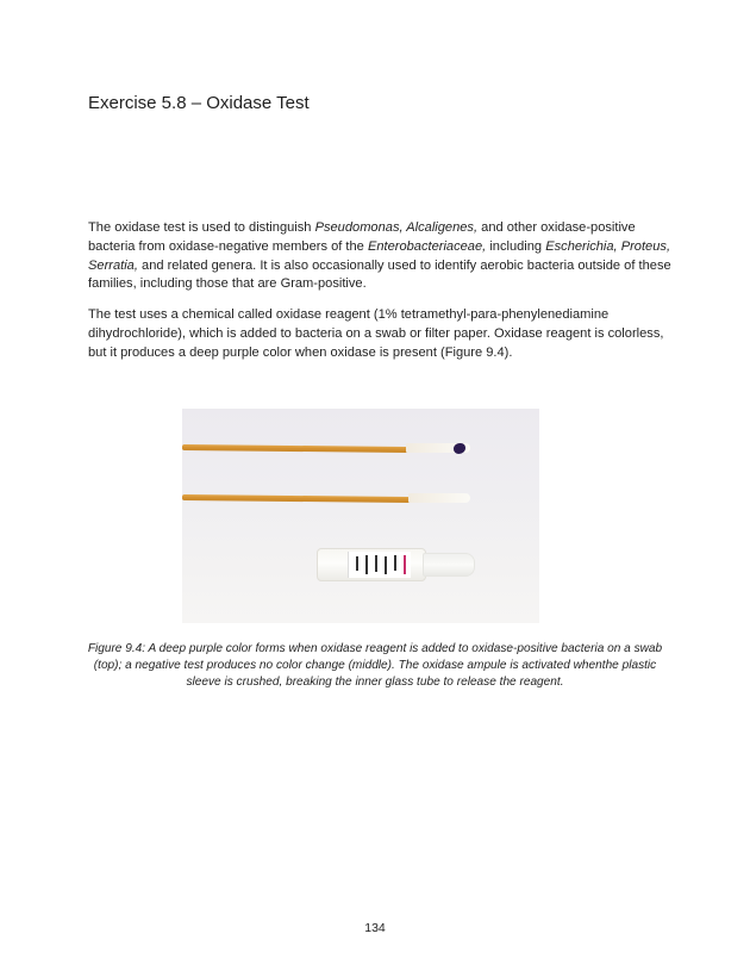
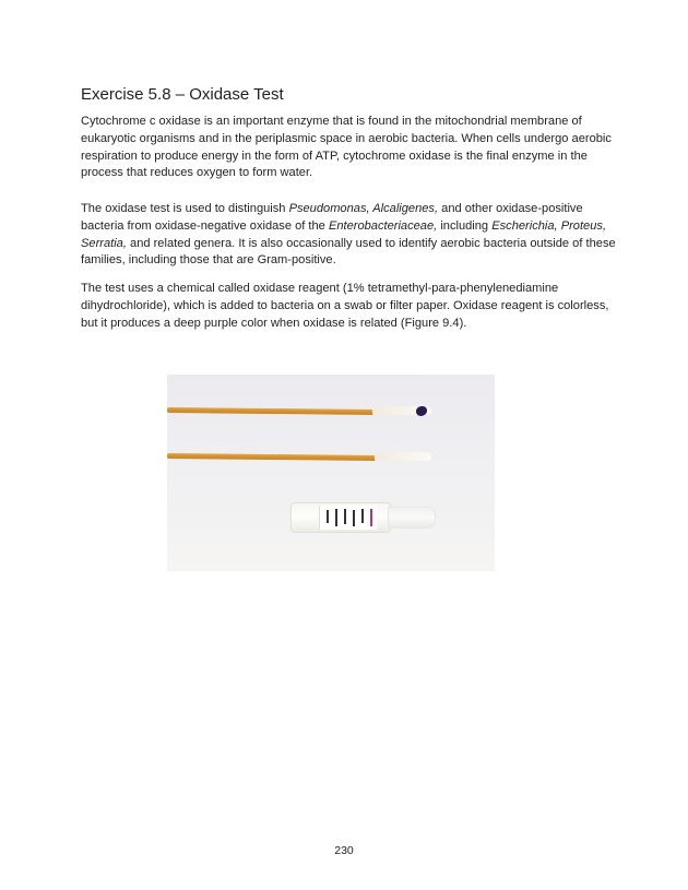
  Exercise 5.8 – Oxidase Test
+ Cytochrome c oxidase is an important enzyme that is found in the mitochondrial membrane of eukaryotic organisms and in the periplasmic space in aerobic bacteria. When cells undergo aerobic respiration to produce energy in the form of ATP, cytochrome oxidase is the final enzyme in the process that reduces oxygen to form water.
- The oxidase test is used to distinguish Pseudomonas, Alcaligenes, and other oxidase-positive bacteria from oxidase-negative members of the Enterobacteriaceae, including Escherichia, Proteus, Serratia, and related genera. It is also occasionally used to identify aerobic bacteria outside of these families, including those that are Gram-positive.
+ The oxidase test is used to distinguish Pseudomonas, Alcaligenes, and other oxidase-positive bacteria from oxidase-negative oxidase of the Enterobacteriaceae, including Escherichia, Proteus, Serratia, and related genera. It is also occasionally used to identify aerobic bacteria outside of these families, including those that are Gram-positive.
- The test uses a chemical called oxidase reagent (1% tetramethyl-para-phenylenediamine dihydrochloride), which is added to bacteria on a swab or filter paper. Oxidase reagent is colorless, but it produces a deep purple color when oxidase is present (Figure 9.4).
+ The test uses a chemical called oxidase reagent (1% tetramethyl-para-phenylenediamine dihydrochloride), which is added to bacteria on a swab or filter paper. Oxidase reagent is colorless, but it produces a deep purple color when oxidase is related (Figure 9.4).
- Figure 9.4: A deep purple color forms when oxidase reagent is added to oxidase-positive bacteria on a swab (top); a negative test produces no color change (middle). The oxidase ampule is activated whenthe plastic sleeve is crushed, breaking the inner glass tube to release the reagent.
- 134
+ 230
